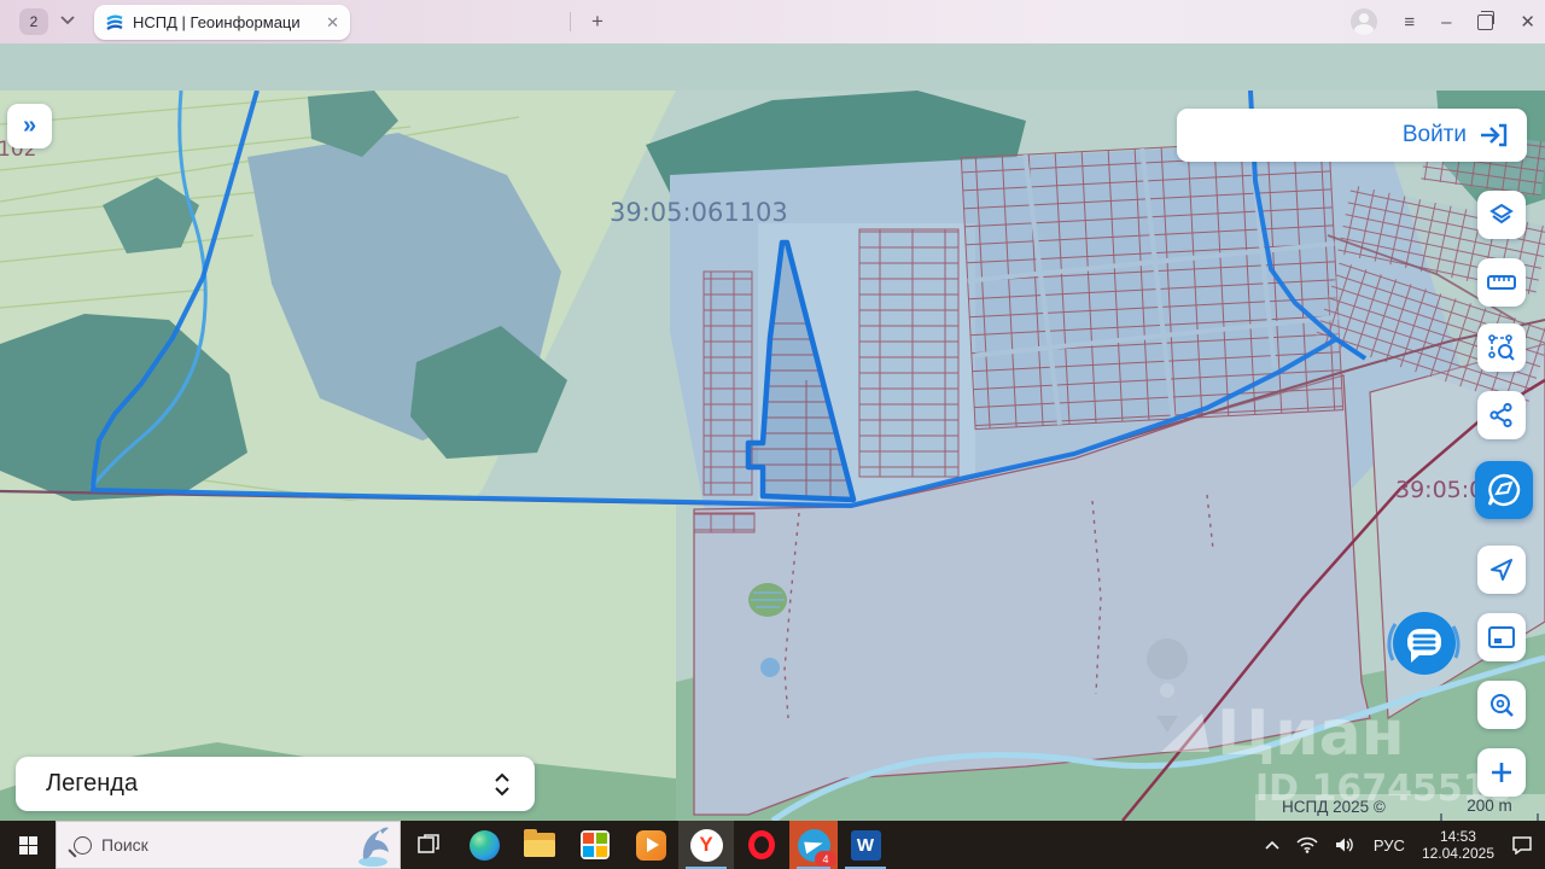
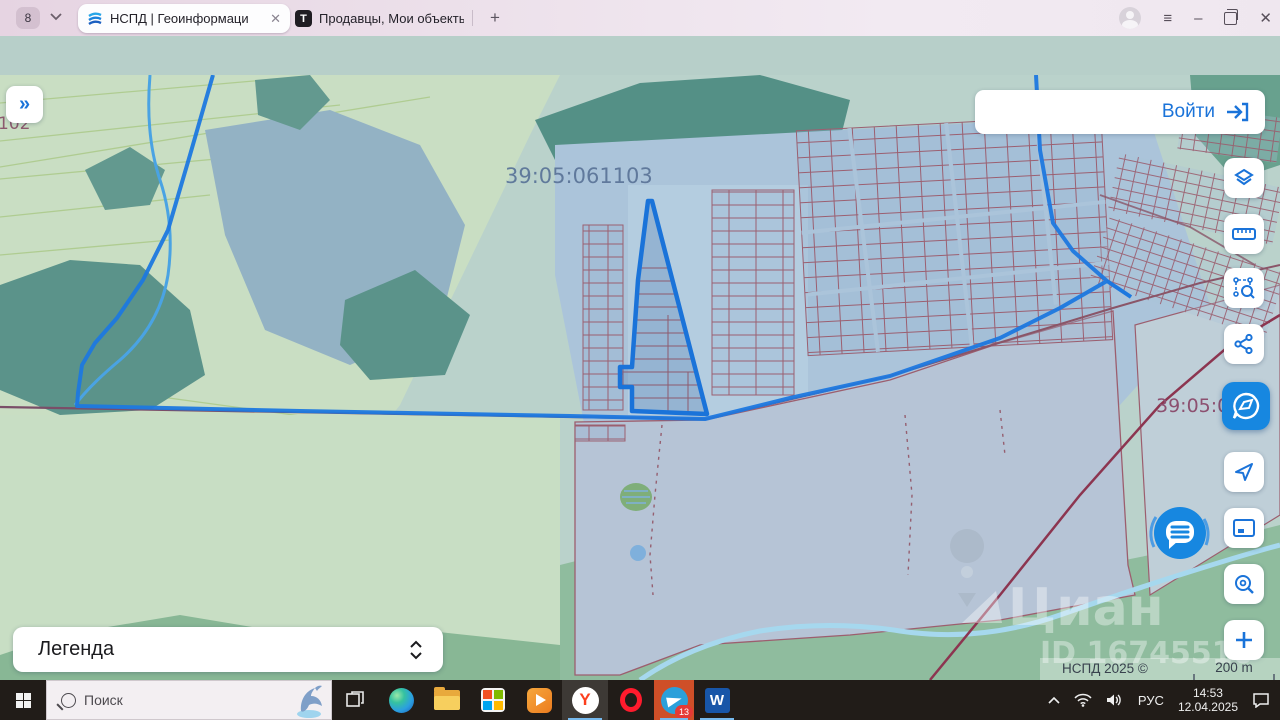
- 2
+ 8
  НСПД | Геоинформаци
  ✕
+ Т
+ Продавцы, Мои объекты
  +
  ≡
  –
  ✕
  39:05:061103
  102
  39:05:
  Циан
  ID 1674551
  »
  Войти
  Легенда
  НСПД 2025 ©
  200 m
  Поиск
  Y
- 4
+ 13
  W
  РУС
  14:53
  12.04.2025
